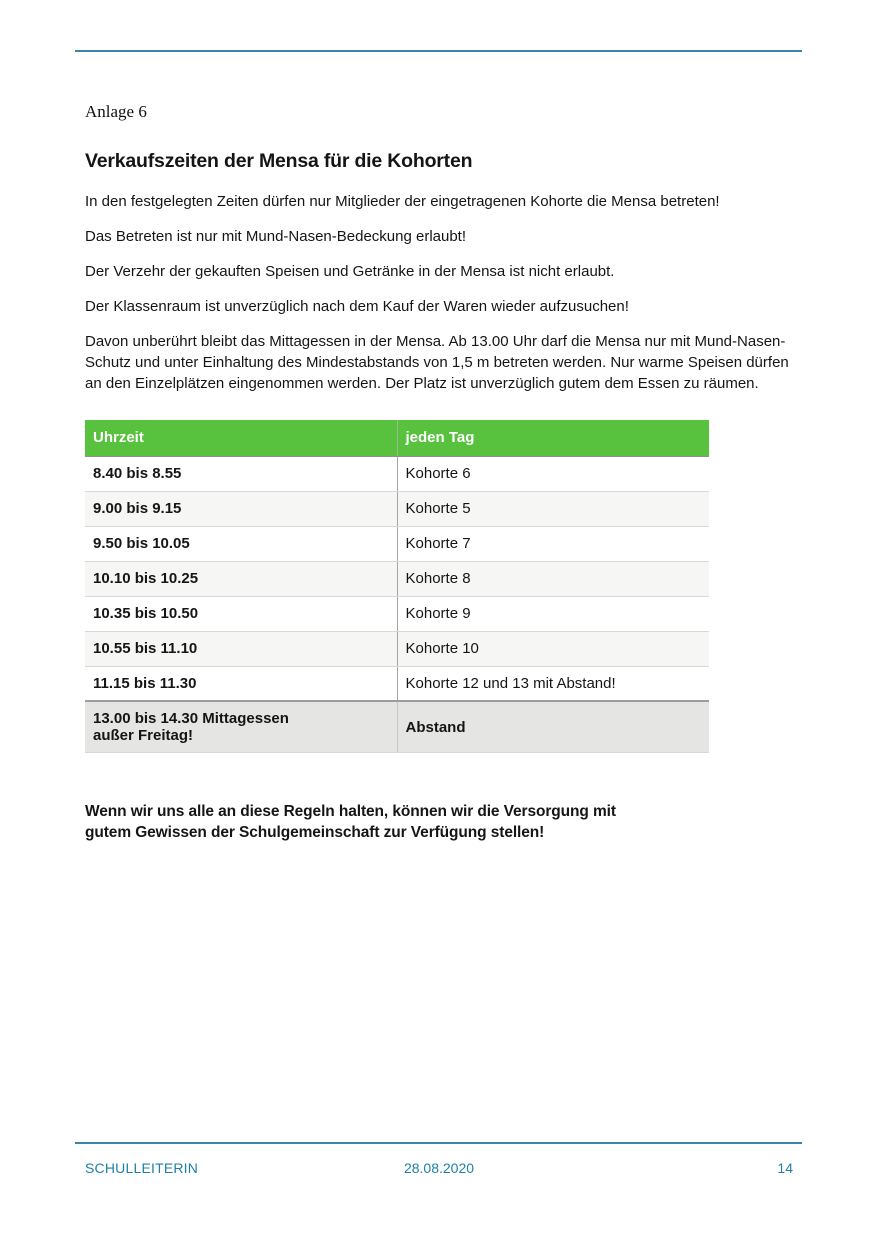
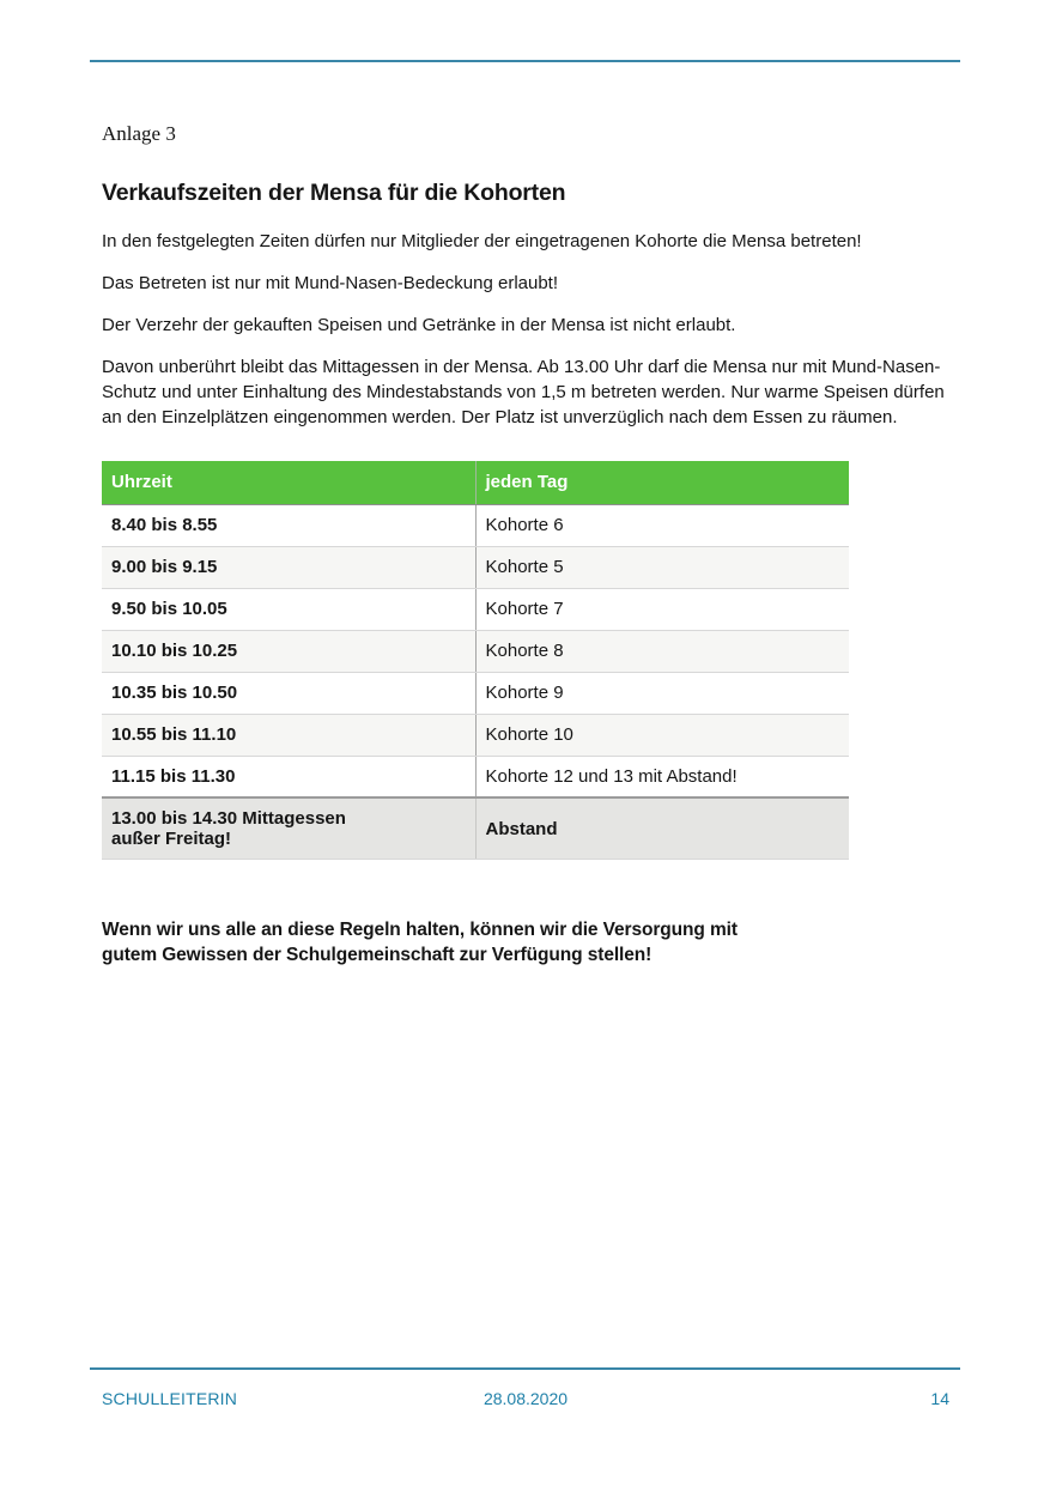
- Anlage 6
+ Anlage 3
  Verkaufszeiten der Mensa für die Kohorten
  In den festgelegten Zeiten dürfen nur Mitglieder der eingetragenen Kohorte die Mensa betreten!
  Das Betreten ist nur mit Mund-Nasen-Bedeckung erlaubt!
  Der Verzehr der gekauften Speisen und Getränke in der Mensa ist nicht erlaubt.
- Der Klassenraum ist unverzüglich nach dem Kauf der Waren wieder aufzusuchen!
- Davon unberührt bleibt das Mittagessen in der Mensa. Ab 13.00 Uhr darf die Mensa nur mit Mund-Nasen-Schutz und unter Einhaltung des Mindestabstands von 1,5 m betreten werden. Nur warme Speisen dürfen an den Einzelplätzen eingenommen werden. Der Platz ist unverzüglich gutem dem Essen zu räumen.
+ Davon unberührt bleibt das Mittagessen in der Mensa. Ab 13.00 Uhr darf die Mensa nur mit Mund-Nasen-Schutz und unter Einhaltung des Mindestabstands von 1,5 m betreten werden. Nur warme Speisen dürfen an den Einzelplätzen eingenommen werden. Der Platz ist unverzüglich nach dem Essen zu räumen.
  Uhrzeit	jeden Tag
  8.40 bis 8.55	Kohorte 6
  9.00 bis 9.15	Kohorte 5
  9.50 bis 10.05	Kohorte 7
  10.10 bis 10.25	Kohorte 8
  10.35 bis 10.50	Kohorte 9
  10.55 bis 11.10	Kohorte 10
  11.15 bis 11.30	Kohorte 12 und 13 mit Abstand!
  13.00 bis 14.30 Mittagessen außer Freitag!	Abstand
  Wenn wir uns alle an diese Regeln halten, können wir die Versorgung mit
  gutem Gewissen der Schulgemeinschaft zur Verfügung stellen!
  SCHULLEITERIN
  28.08.2020
  14
